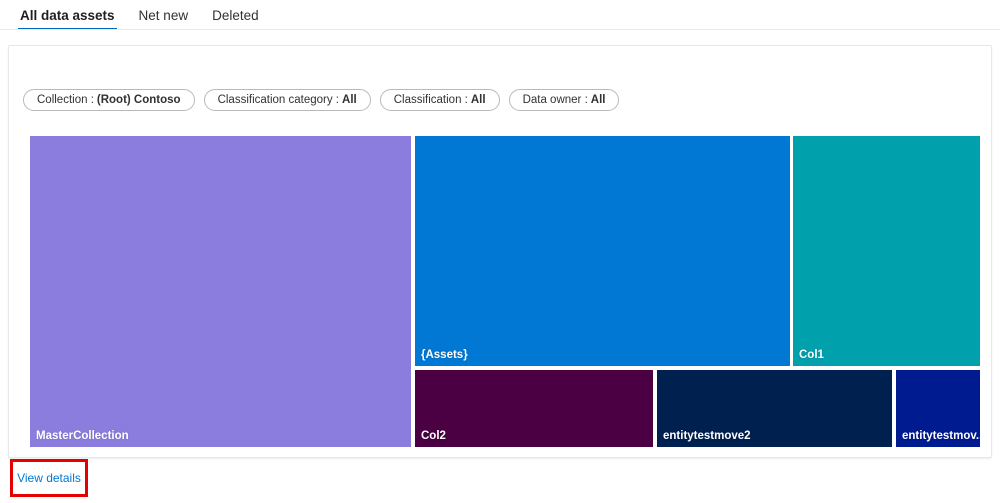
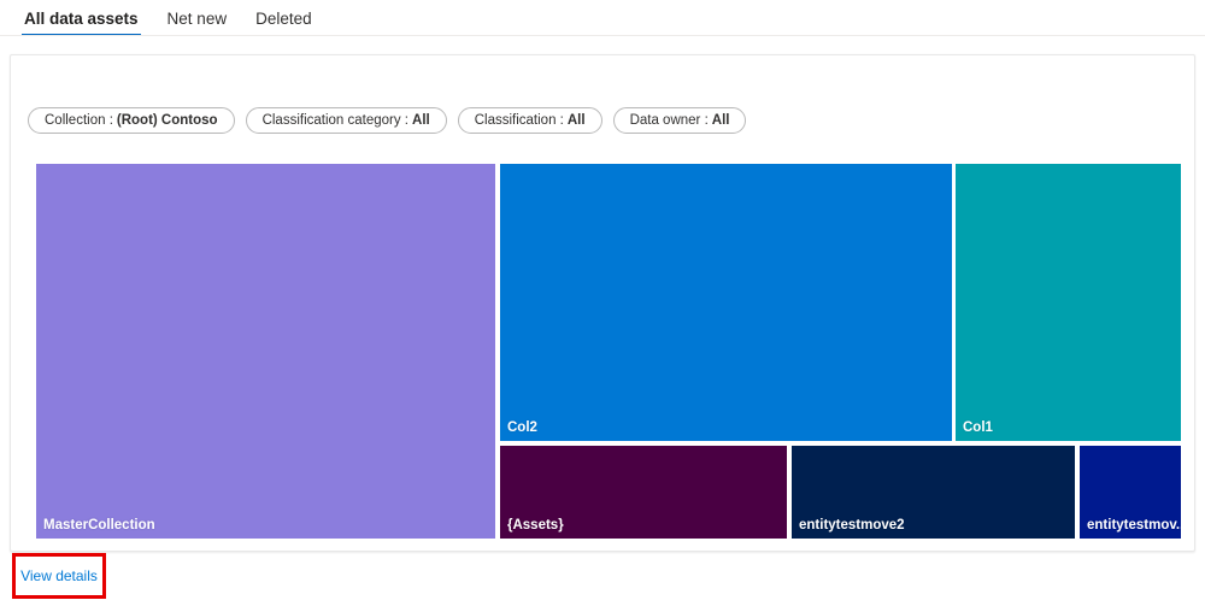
  All data assets
  Net new
  Deleted
  Collection :
  (Root) Contoso
  Classification category :
  All
  Classification :
  All
  Data owner :
  All
  MasterCollection
- {Assets}
+ Col2
  Col1
- Col2
+ {Assets}
  entitytestmove2
  entitytestmov.
  View details
